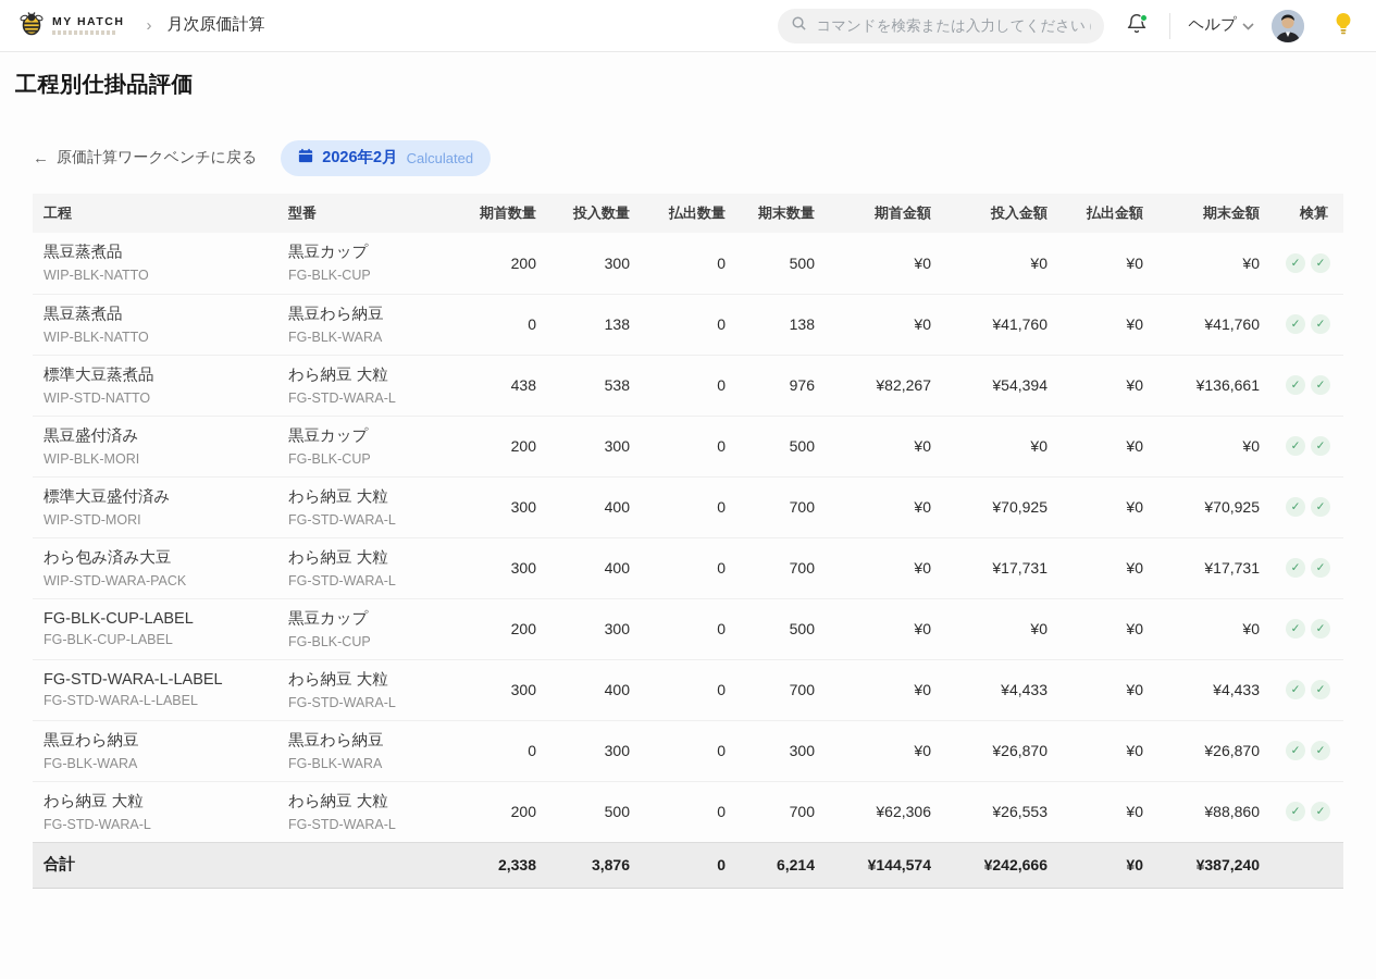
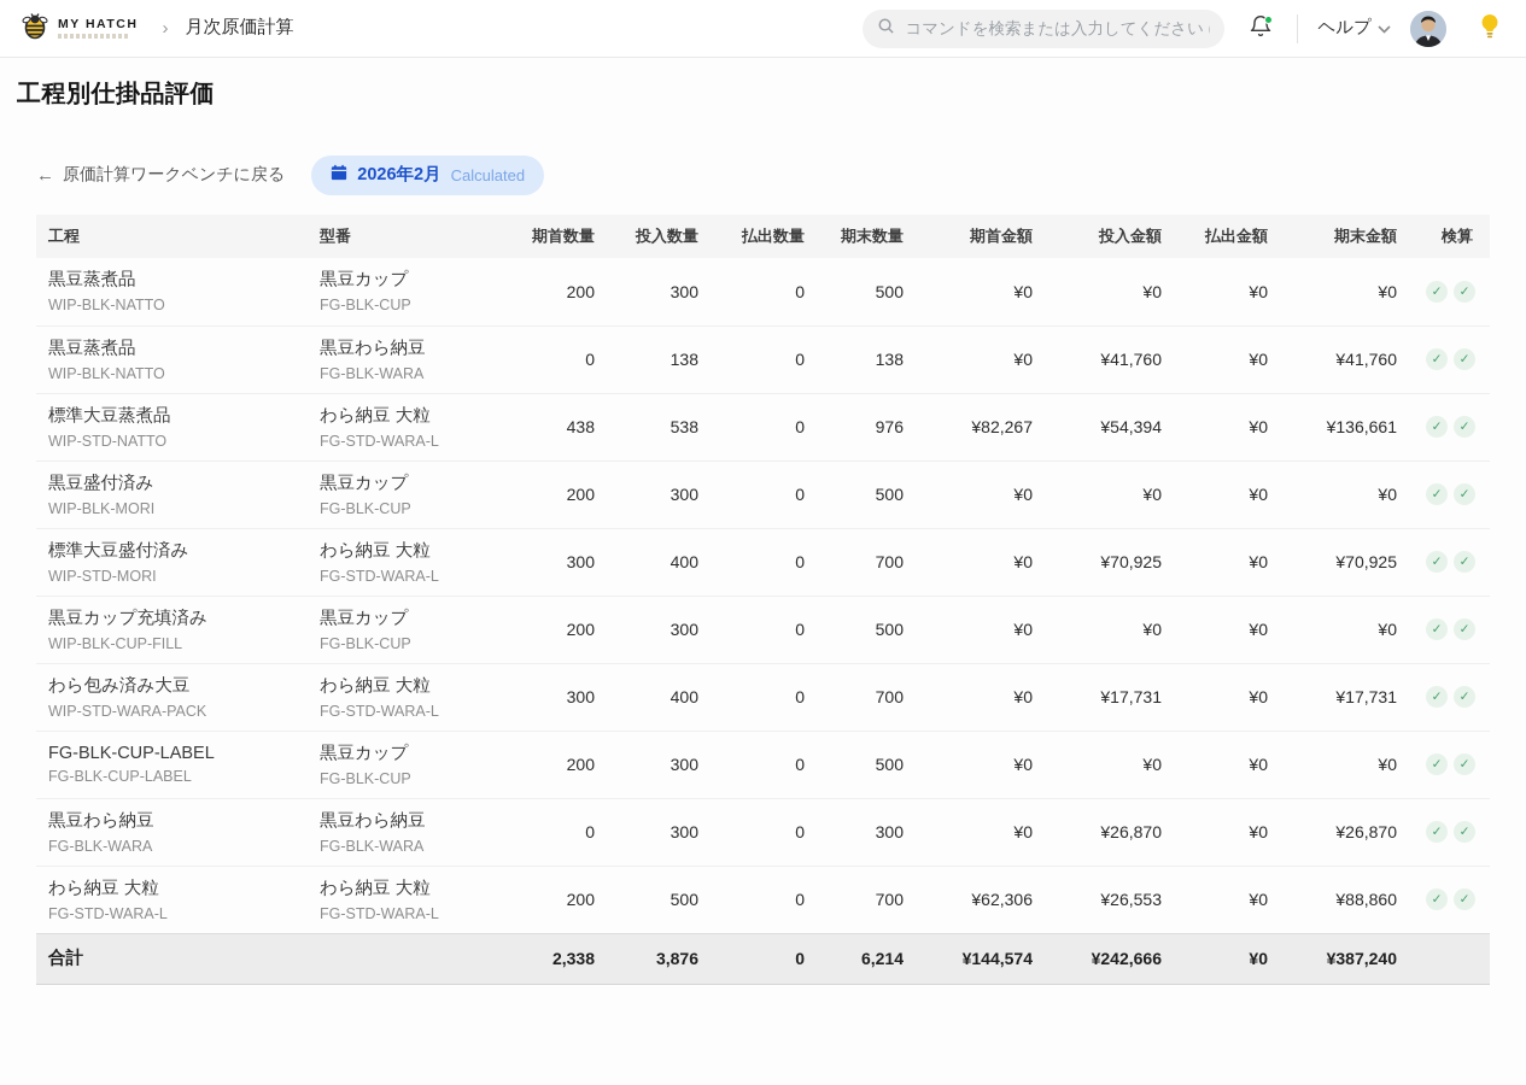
  MY HATCH
  ›
  月次原価計算
  コマンドを検索または入力してください
  ヘルプ
  工程別仕掛品評価
  ←
  原価計算ワークベンチに戻る
  2026年2月
  Calculated
  工程	型番	期首数量	投入数量	払出数量	期末数量	期首金額	投入金額	払出金額	期末金額	検算
  黒豆蒸煮品 WIP-BLK-NATTO	黒豆カップ FG-BLK-CUP	200	300	0	500	¥0	¥0	¥0	¥0	✓ ✓
  黒豆蒸煮品 WIP-BLK-NATTO	黒豆わら納豆 FG-BLK-WARA	0	138	0	138	¥0	¥41,760	¥0	¥41,760	✓ ✓
  標準大豆蒸煮品 WIP-STD-NATTO	わら納豆 大粒 FG-STD-WARA-L	438	538	0	976	¥82,267	¥54,394	¥0	¥136,661	✓ ✓
  黒豆盛付済み WIP-BLK-MORI	黒豆カップ FG-BLK-CUP	200	300	0	500	¥0	¥0	¥0	¥0	✓ ✓
  標準大豆盛付済み WIP-STD-MORI	わら納豆 大粒 FG-STD-WARA-L	300	400	0	700	¥0	¥70,925	¥0	¥70,925	✓ ✓
+ 黒豆カップ充填済み WIP-BLK-CUP-FILL	黒豆カップ FG-BLK-CUP	200	300	0	500	¥0	¥0	¥0	¥0	✓ ✓
  わら包み済み大豆 WIP-STD-WARA-PACK	わら納豆 大粒 FG-STD-WARA-L	300	400	0	700	¥0	¥17,731	¥0	¥17,731	✓ ✓
  FG-BLK-CUP-LABEL FG-BLK-CUP-LABEL	黒豆カップ FG-BLK-CUP	200	300	0	500	¥0	¥0	¥0	¥0	✓ ✓
- FG-STD-WARA-L-LABEL FG-STD-WARA-L-LABEL	わら納豆 大粒 FG-STD-WARA-L	300	400	0	700	¥0	¥4,433	¥0	¥4,433	✓ ✓
  黒豆わら納豆 FG-BLK-WARA	黒豆わら納豆 FG-BLK-WARA	0	300	0	300	¥0	¥26,870	¥0	¥26,870	✓ ✓
  わら納豆 大粒 FG-STD-WARA-L	わら納豆 大粒 FG-STD-WARA-L	200	500	0	700	¥62,306	¥26,553	¥0	¥88,860	✓ ✓
  合計		2,338	3,876	0	6,214	¥144,574	¥242,666	¥0	¥387,240
